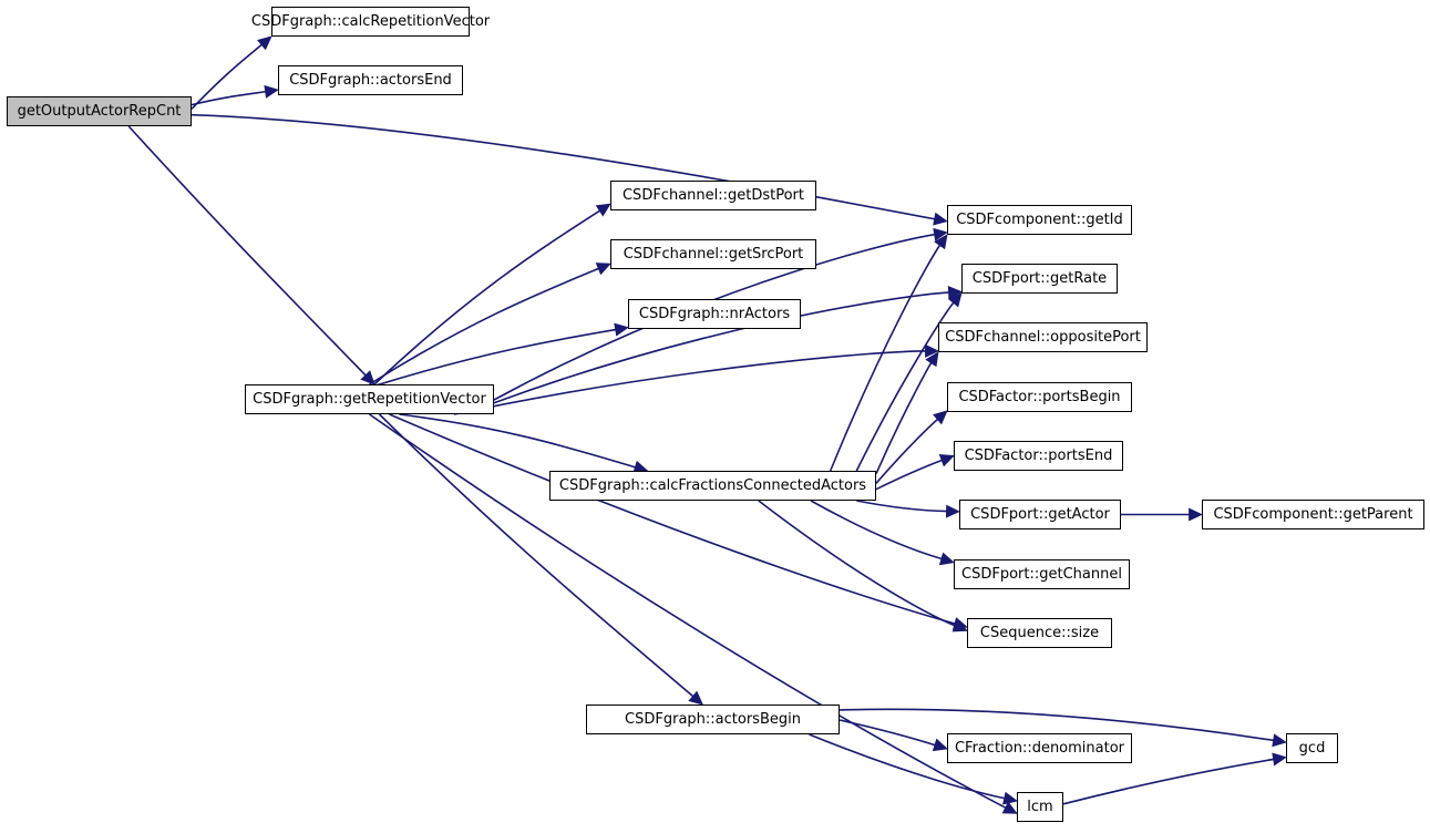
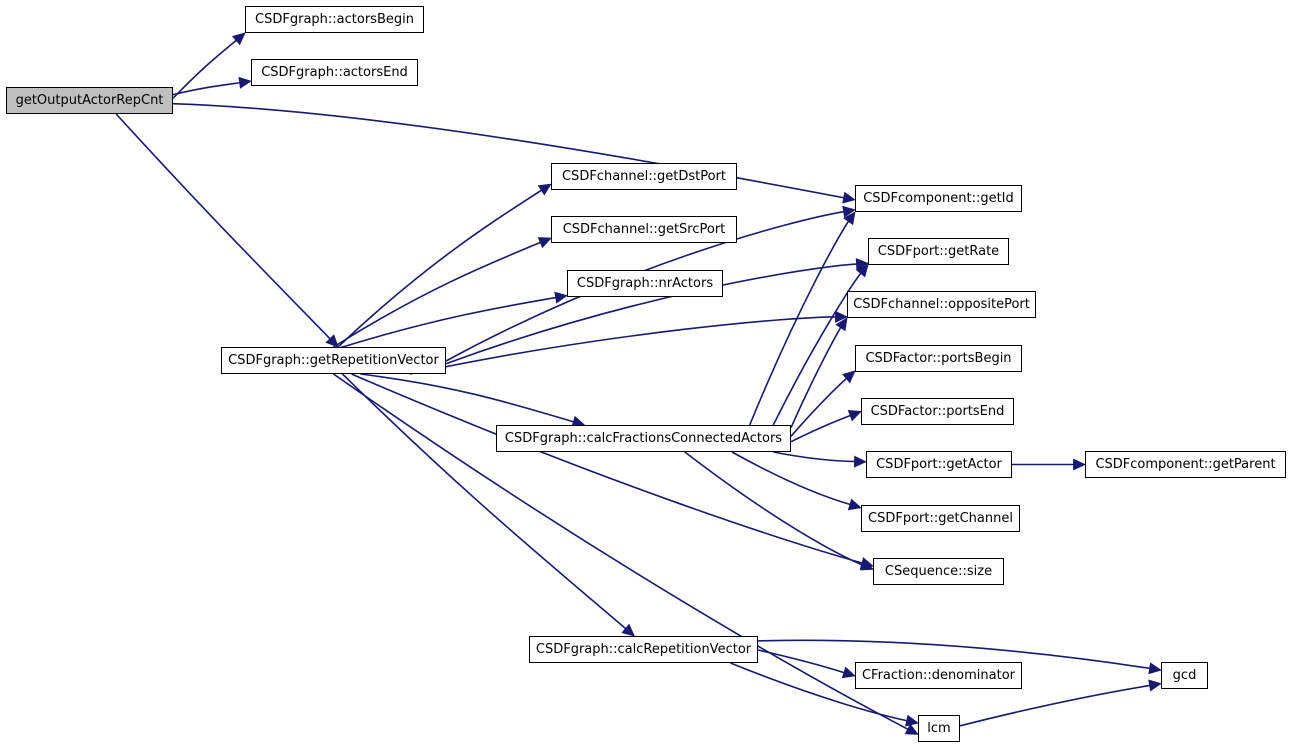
  getOutputActorRepCnt
- CSDFgraph::calcRepetitionVector
+ CSDFgraph::actorsBegin
  CSDFgraph::actorsEnd
  CSDFchannel::getDstPort
  CSDFchannel::getSrcPort
  CSDFgraph::nrActors
  CSDFgraph::getRepetitionVector
  CSDFgraph::calcFractionsConnectedActors
  CSDFcomponent::getId
  CSDFport::getRate
  CSDFchannel::oppositePort
  CSDFactor::portsBegin
  CSDFactor::portsEnd
  CSDFport::getActor
  CSDFport::getChannel
  CSequence::size
  CSDFcomponent::getParent
- CSDFgraph::actorsBegin
+ CSDFgraph::calcRepetitionVector
  CFraction::denominator
  gcd
  lcm
